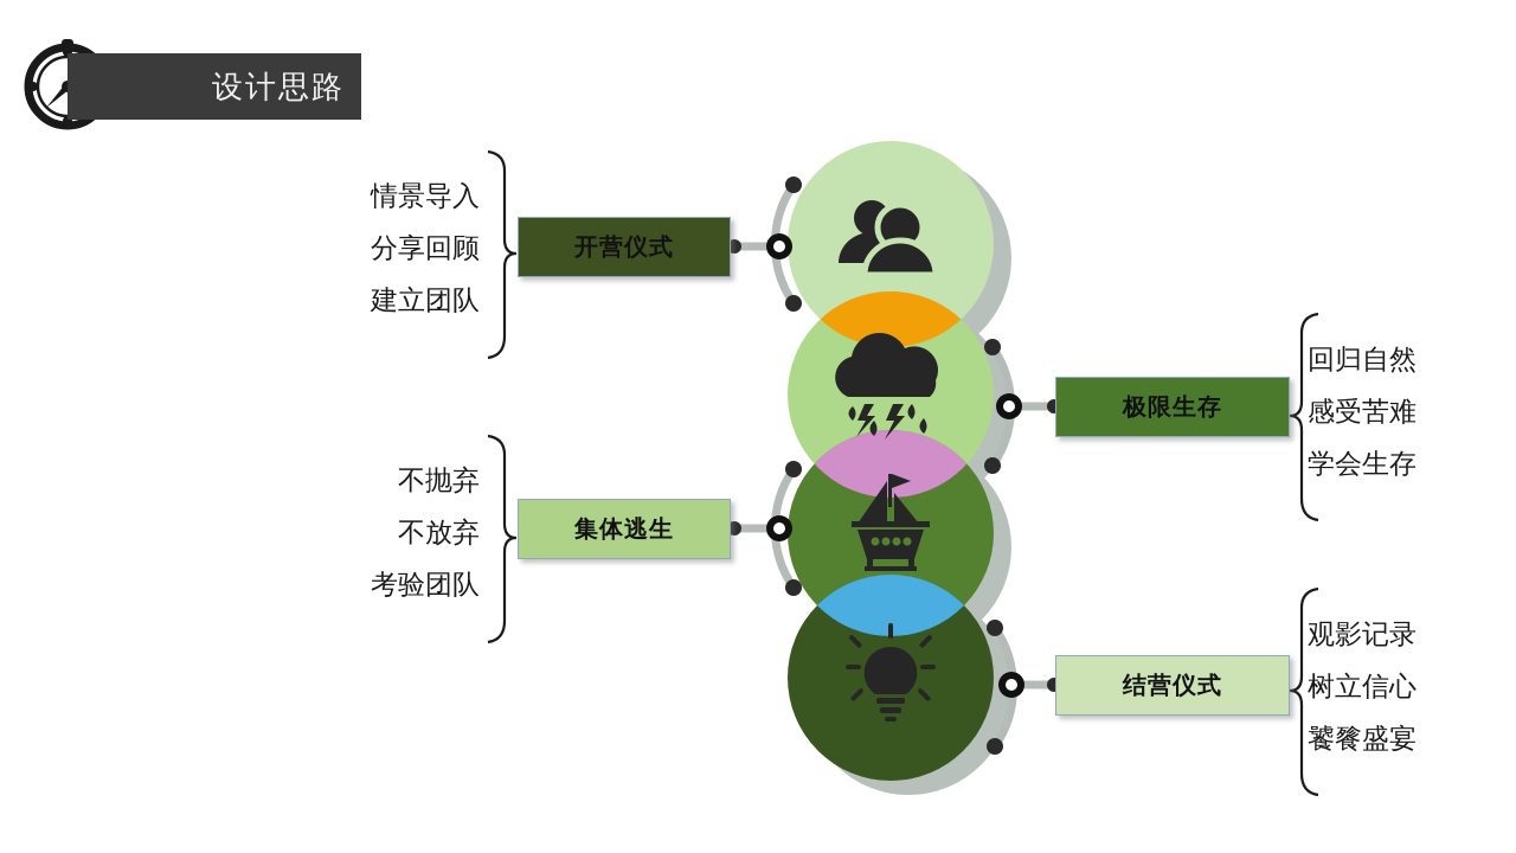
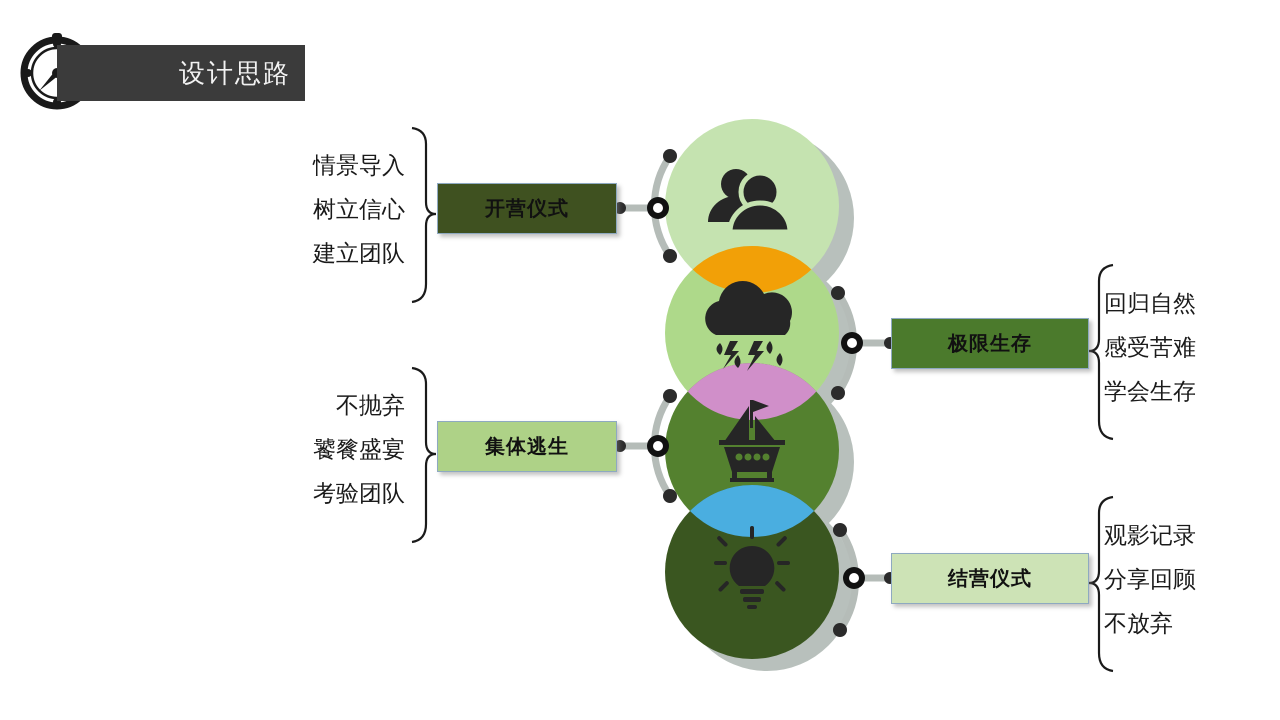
  设计思路
  开营仪式
  情景导入
- 分享回顾
+ 树立信心
  建立团队
  极限生存
  回归自然
  感受苦难
  学会生存
  集体逃生
  不抛弃
- 不放弃
+ 饕餮盛宴
  考验团队
  结营仪式
  观影记录
- 树立信心
+ 分享回顾
- 饕餮盛宴
+ 不放弃
